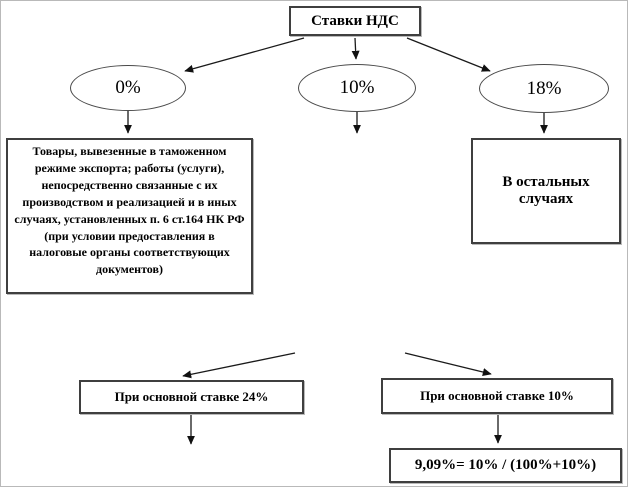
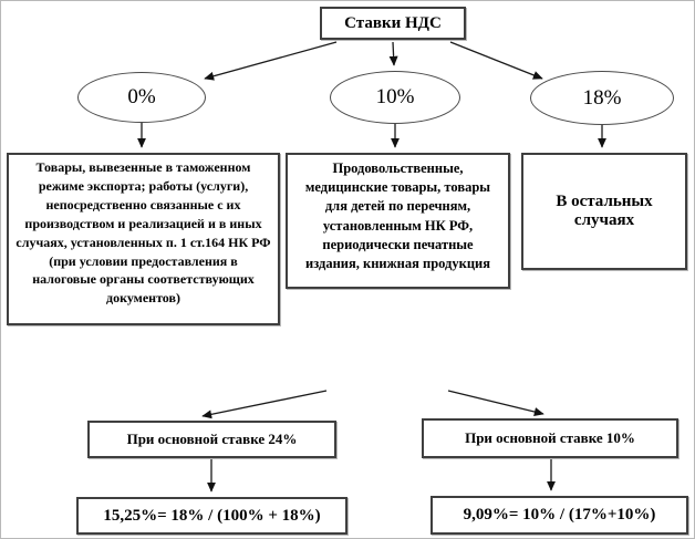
  Ставки НДС
  0%
  10%
  18%
- Товары, вывезенные в таможенном режиме экспорта; работы (услуги), непосредственно связанные с их производством и реализацией и в иных случаях, установленных п. 6 ст.164 НК РФ (при условии предоставления в налоговые органы соответствующих документов)
+ Товары, вывезенные в таможенном режиме экспорта; работы (услуги), непосредственно связанные с их производством и реализацией и в иных случаях, установленных п. 1 ст.164 НК РФ (при условии предоставления в налоговые органы соответствующих документов)
+ Продовольственные, медицинские товары, товары для детей по перечням, установленным НК РФ, периодически печатные издания, книжная продукция
  В остальных случаях
  При основной ставке 24%
  При основной ставке 10%
+ 15,25%= 18% / (100% + 18%)
- 9,09%= 10% / (100%+10%)
+ 9,09%= 10% / (17%+10%)
